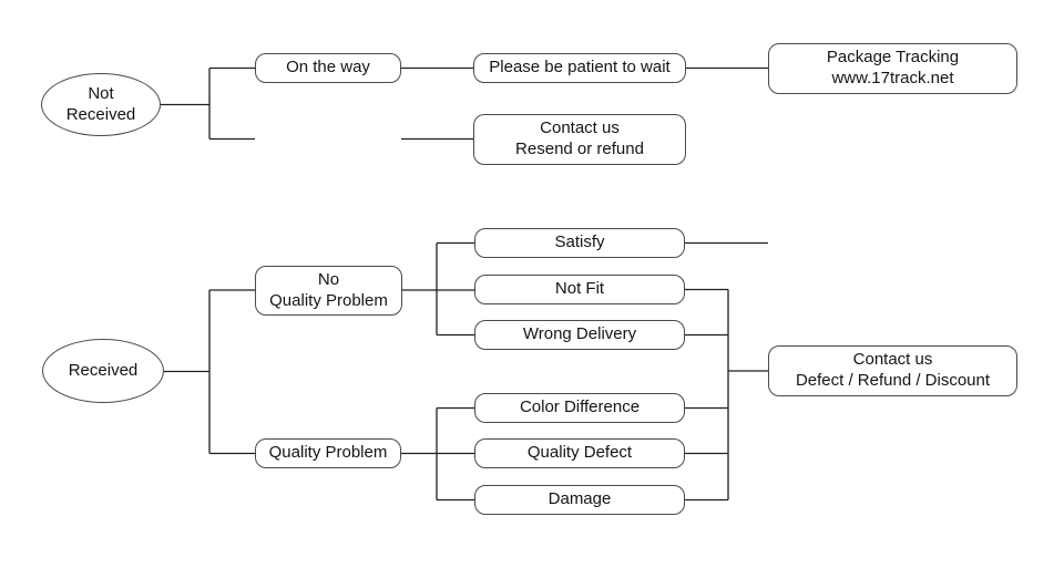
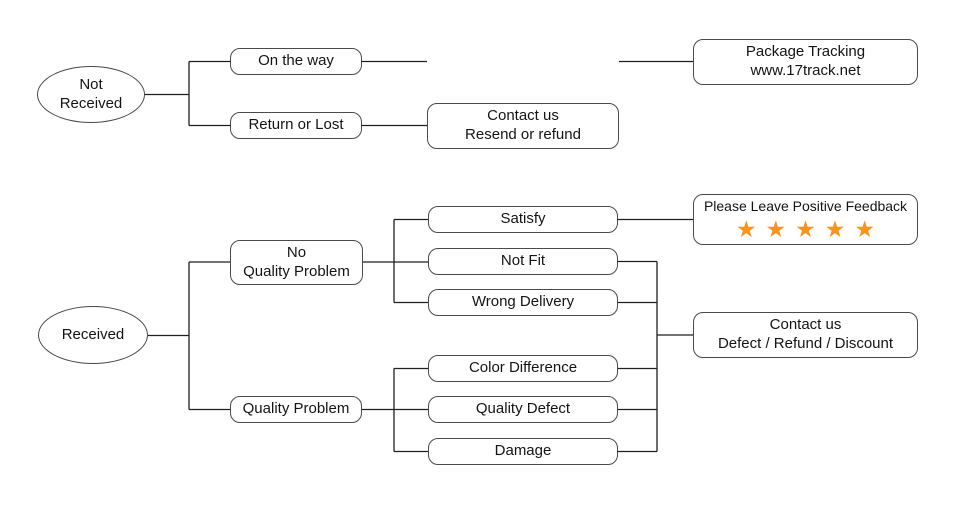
  Not
  Received
  On the way
- Please be patient to wait
  Package Tracking
  www.17track.net
+ Return or Lost
  Contact us
  Resend or refund
  Received
  No
  Quality Problem
  Quality Problem
  Satisfy
  Not Fit
  Wrong Delivery
  Color Difference
  Quality Defect
  Damage
+ Please Leave Positive Feedback
+ ★★★★★
  Contact us
  Defect / Refund / Discount
